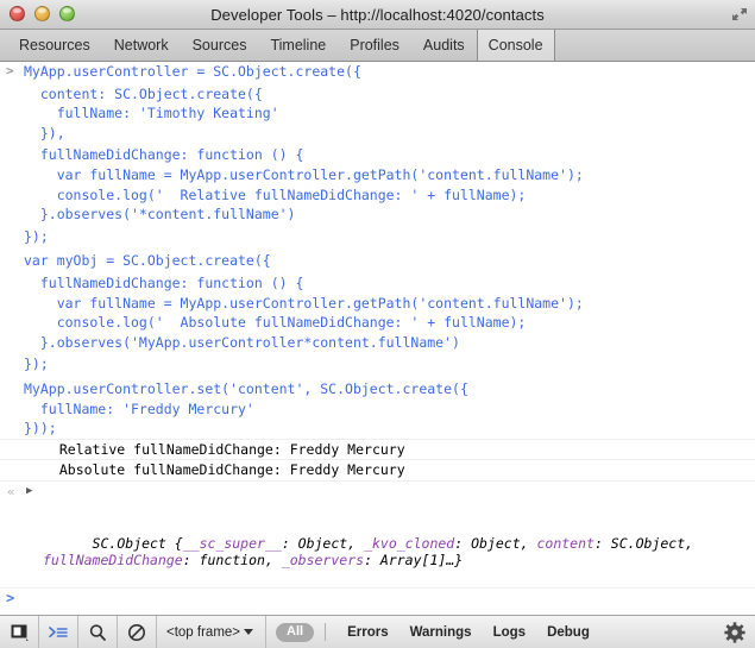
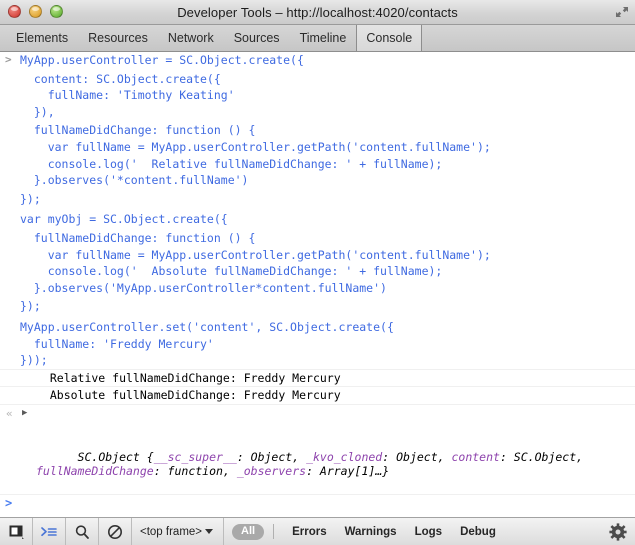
  Developer Tools – http://localhost:4020/contacts
+ Elements
  Resources
  Network
  Sources
  Timeline
- Profiles
- Audits
  Console
  >
  MyApp.userController = SC.Object.create({
  content: SC.Object.create({
  fullName: 'Timothy Keating'
  }),
  fullNameDidChange: function () {
  var fullName = MyApp.userController.getPath('content.fullName');
  console.log(' Relative fullNameDidChange: ' + fullName);
  }.observes('*content.fullName')
  });
  var myObj = SC.Object.create({
  fullNameDidChange: function () {
  var fullName = MyApp.userController.getPath('content.fullName');
  console.log(' Absolute fullNameDidChange: ' + fullName);
  }.observes('MyApp.userController*content.fullName')
  });
  MyApp.userController.set('content', SC.Object.create({
  fullName: 'Freddy Mercury'
  }));
  Relative fullNameDidChange: Freddy Mercury
  Absolute fullNameDidChange: Freddy Mercury
  «
  ▶
  SC.Object {__sc_super__: Object, _kvo_cloned: Object, content: SC.Object,
  fullNameDidChange: function, _observers: Array[1]…}
  >
  <top frame>
  All
  Errors
  Warnings
  Logs
  Debug
